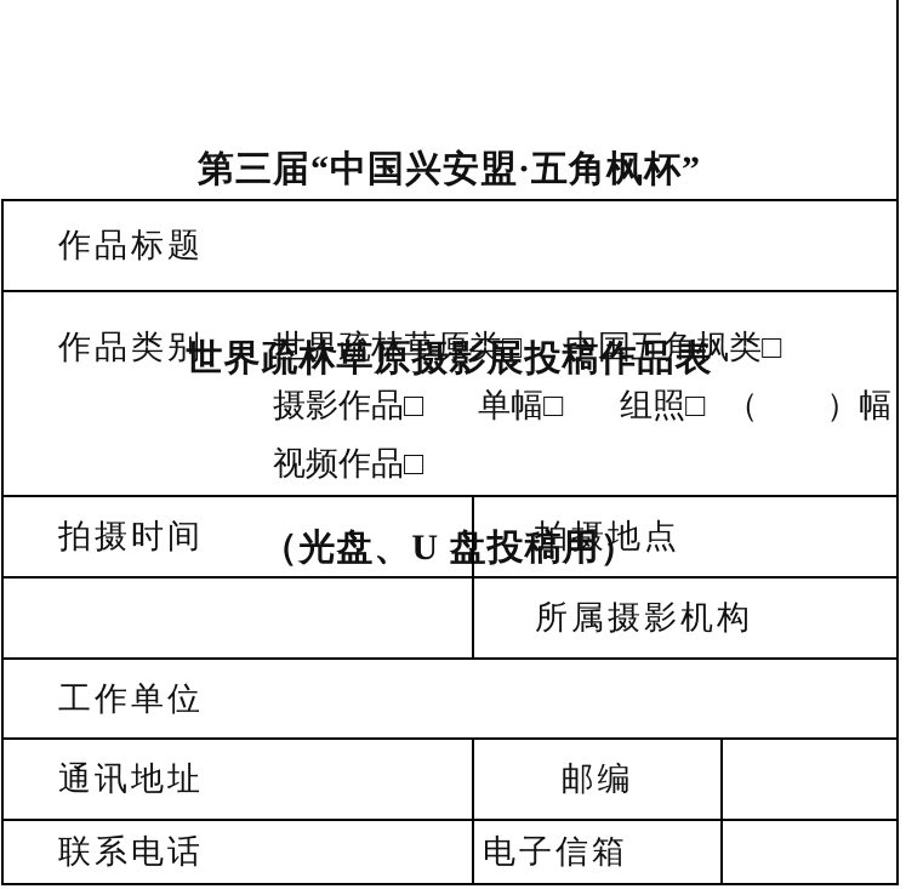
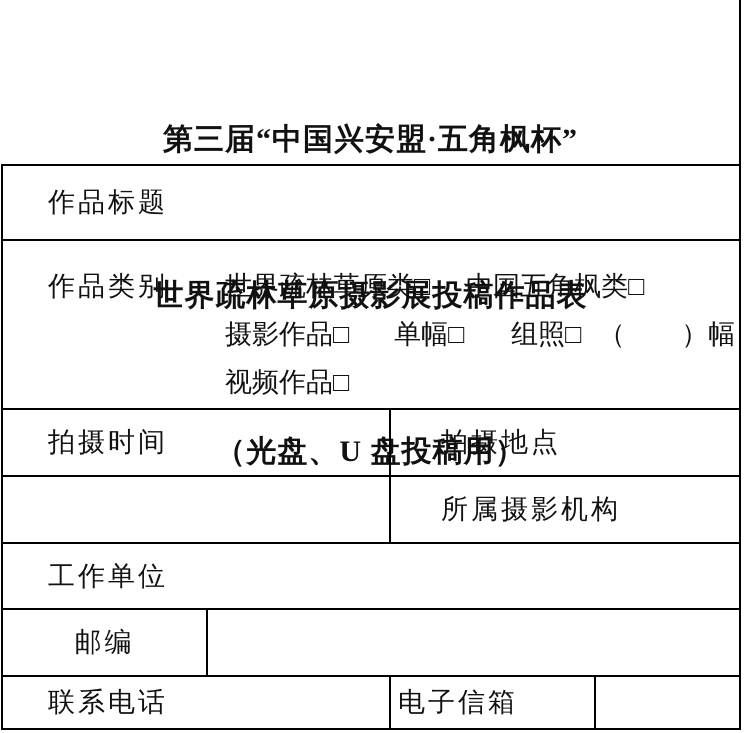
  第三届“中国兴安盟·五角枫杯”
  世界疏林草原摄影展投稿作品表
  （光盘、U 盘投稿用）
  作品标题
  作品类别
  世界疏林草原类□ 中国五角枫类□
  摄影作品□ 单幅□ 组照□ （ ）幅
  视频作品□
  拍摄时间
  拍摄地点
  所属摄影机构
  工作单位
- 通讯地址
  邮编
  联系电话
  电子信箱
